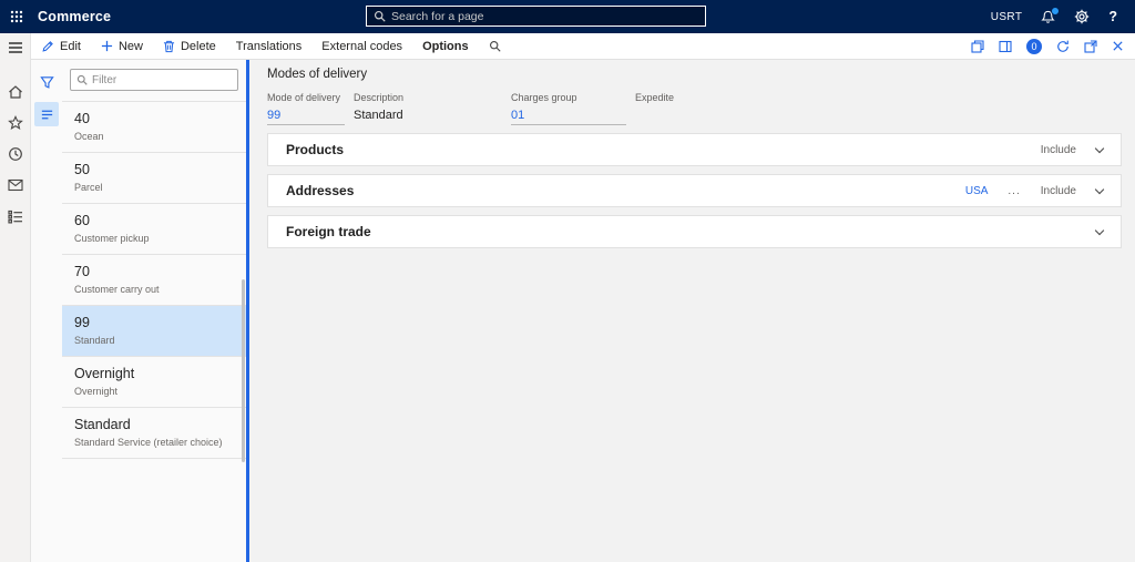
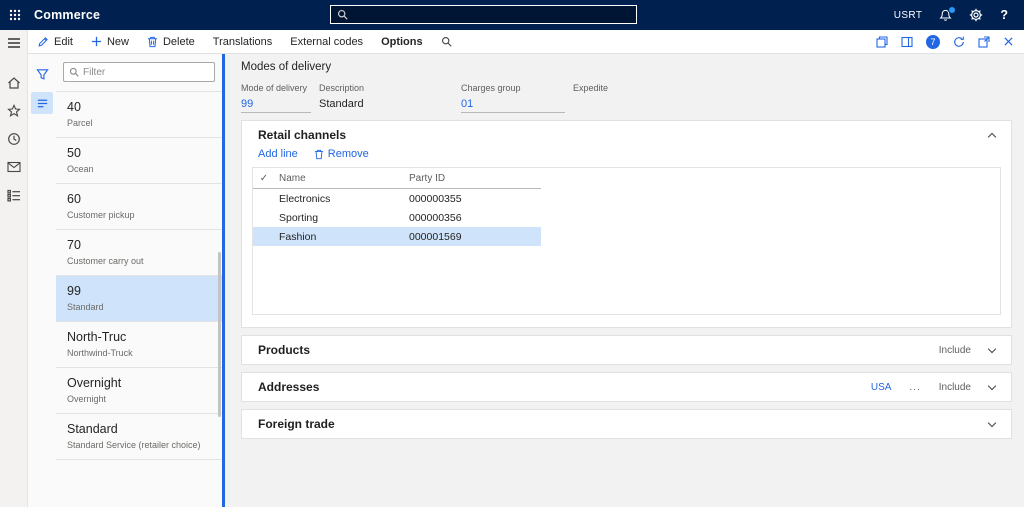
  Commerce
- Search for a page
  USRT
  ?
  Edit
  New
  Delete
  Translations
  External codes
  Options
- 0
+ 7
  Filter
  40
- Ocean
+ Parcel
  50
- Parcel
+ Ocean
  60
  Customer pickup
  70
  Customer carry out
  99
  Standard
+ North-Truc
+ Northwind-Truck
  Overnight
  Overnight
  Standard
  Standard Service (retailer choice)
  Modes of delivery
  Mode of delivery
  99
  Description
  Standard
  Charges group
  01
  Expedite
+ Retail channels
+ Add line
+ Remove
+ ✓
+ Name
+ Party ID
+ Electronics
+ 000000355
+ Sporting
+ 000000356
+ Fashion
+ 000001569
  Products
  Include
  Addresses
  USA
  ...
  Include
  Foreign trade
